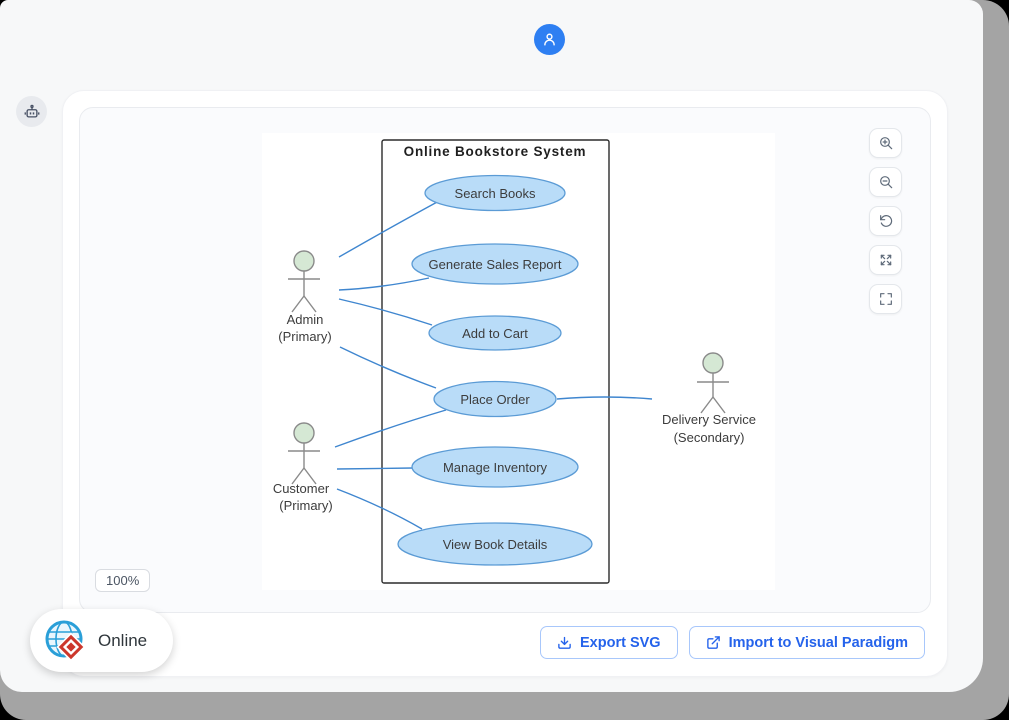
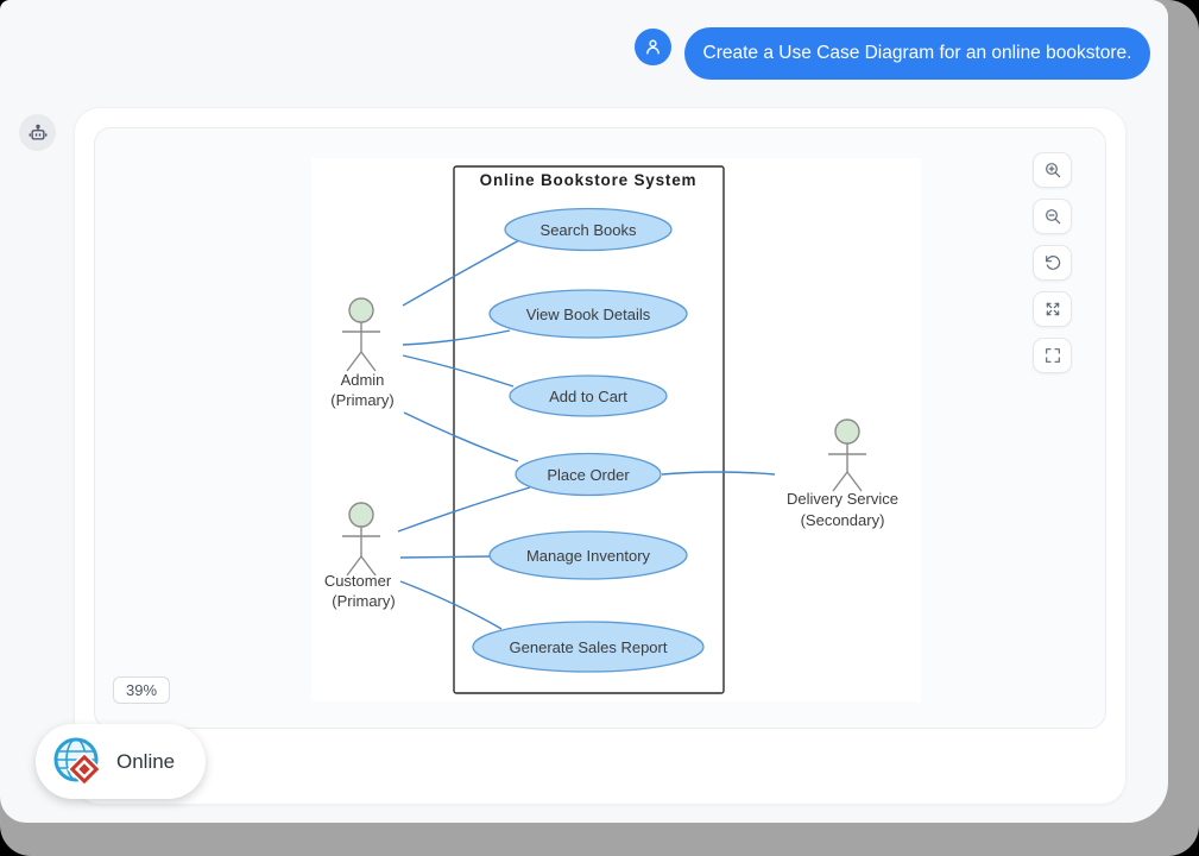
+ Create a Use Case Diagram for an online bookstore.
  Online Bookstore System
  Search Books
- Generate Sales Report
+ View Book Details
  Add to Cart
  Place Order
  Manage Inventory
- View Book Details
+ Generate Sales Report
  Admin
  (Primary)
  Customer
  (Primary)
  Delivery Service
  (Secondary)
- 100%
+ 39%
- Export SVG
- Import to Visual Paradigm
  Online
